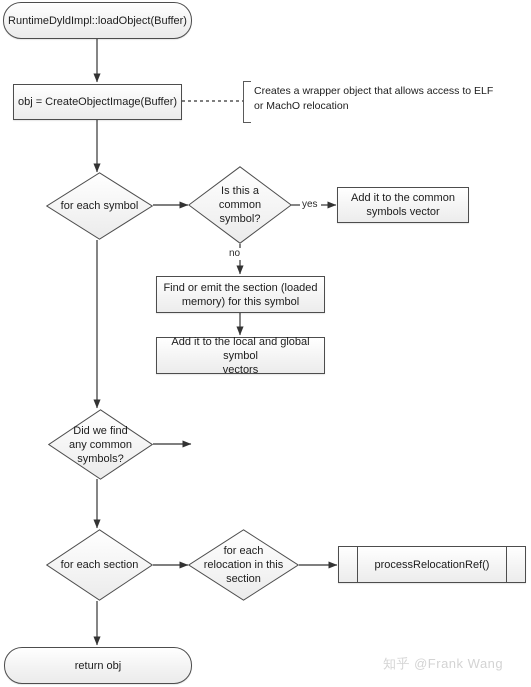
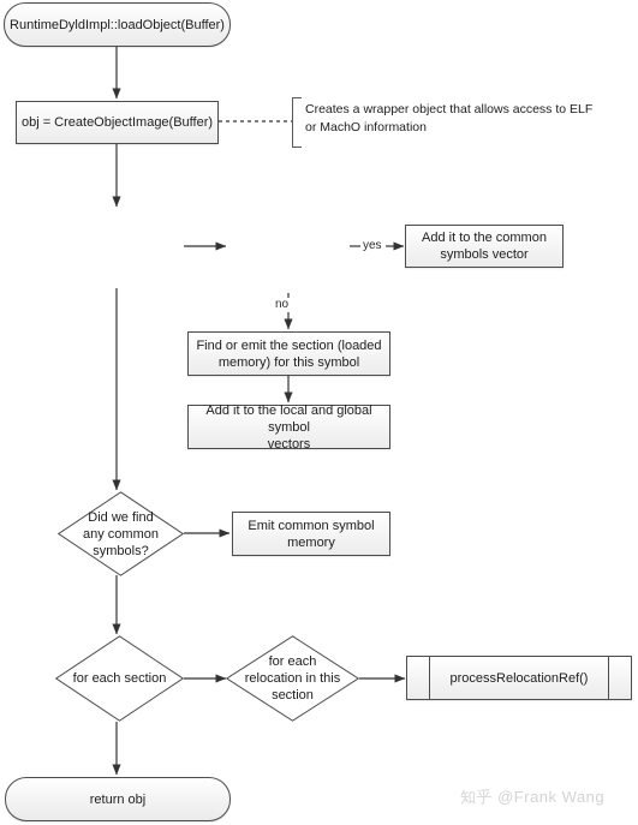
  RuntimeDyldImpl::loadObject(Buffer)
  obj = CreateObjectImage(Buffer)
- Creates a wrapper object that allows access to ELF or MachO relocation
+ Creates a wrapper object that allows access to ELF or MachO information
- for each symbol
- Is this a
- common
- symbol?
  yes
  no
  Add it to the common
  symbols vector
  Find or emit the section (loaded
  memory) for this symbol
  Add it to the local and global symbol
  vectors
  Did we find
  any common
  symbols?
+ Emit common symbol
+ memory
  for each section
  for each
  relocation in this
  section
  processRelocationRef()
  return obj
  知乎 @Frank Wang
